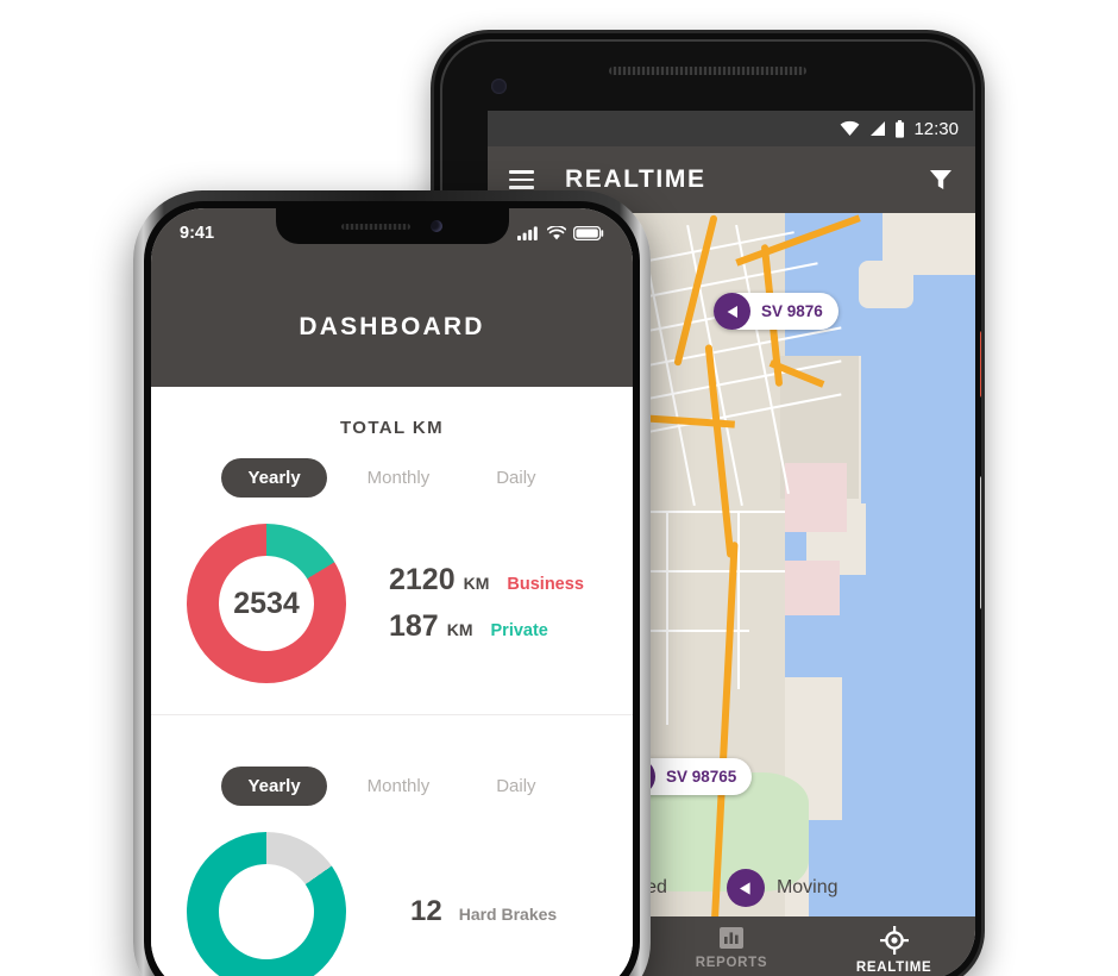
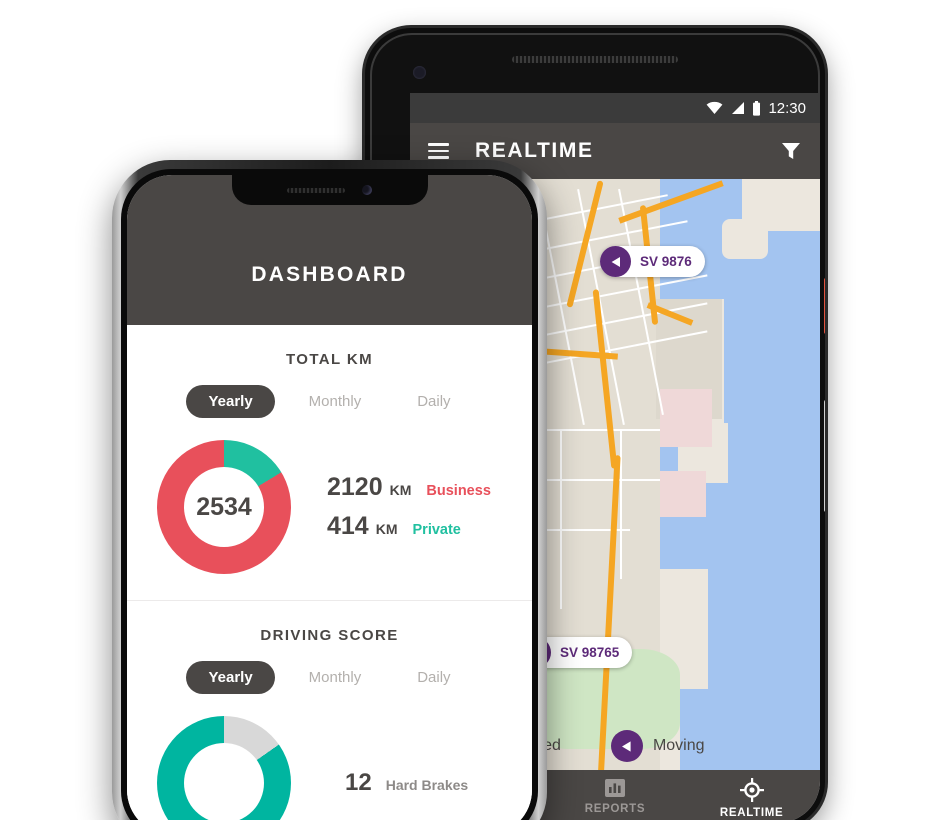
  12:30
  REALTIME
  SV 9876
  SV 98765
  Moving
  REPORTS
  REALTIME
- 9:41
  DASHBOARD
  TOTAL KM
  Yearly
  Monthly
  Daily
  2534
  2120
  KM
  Business
- 187
+ 414
  KM
  Private
+ DRIVING SCORE
  Yearly
  Monthly
  Daily
  12
  Hard Brakes
